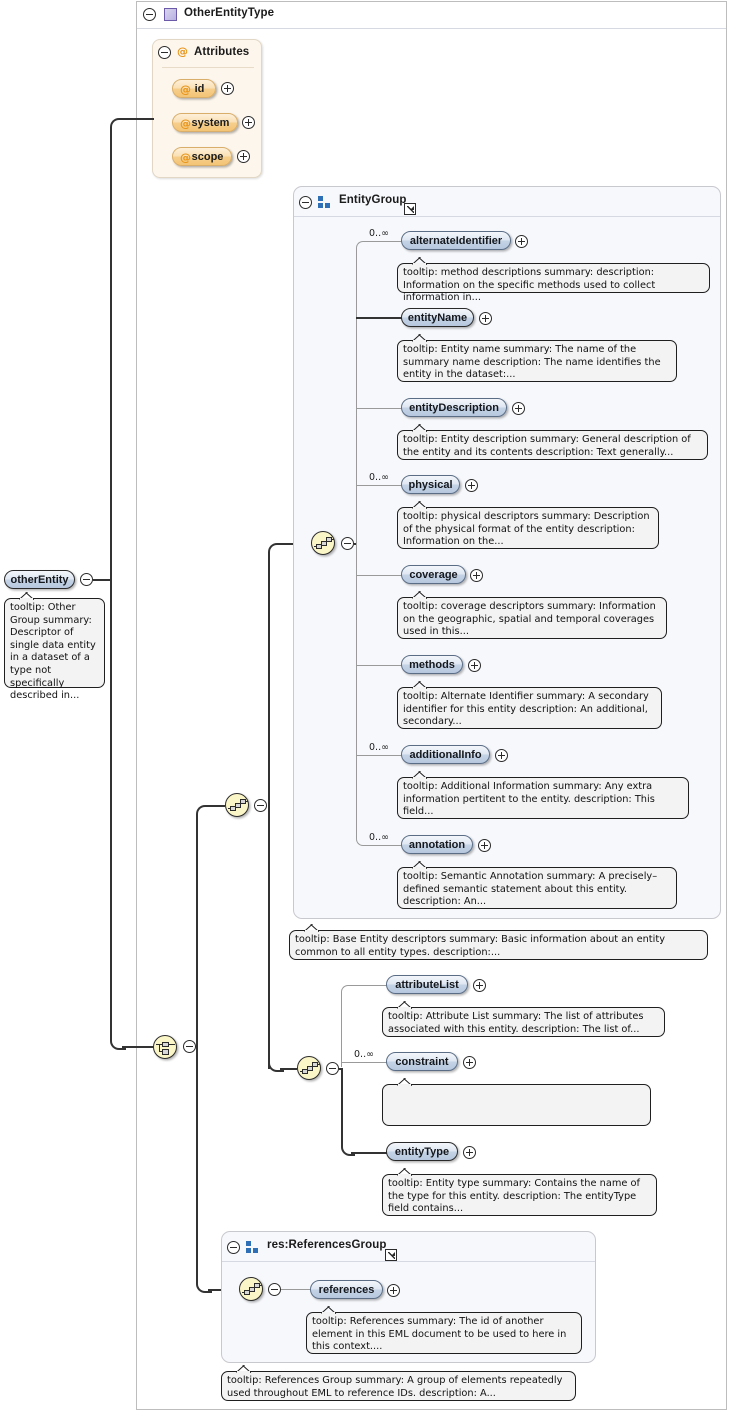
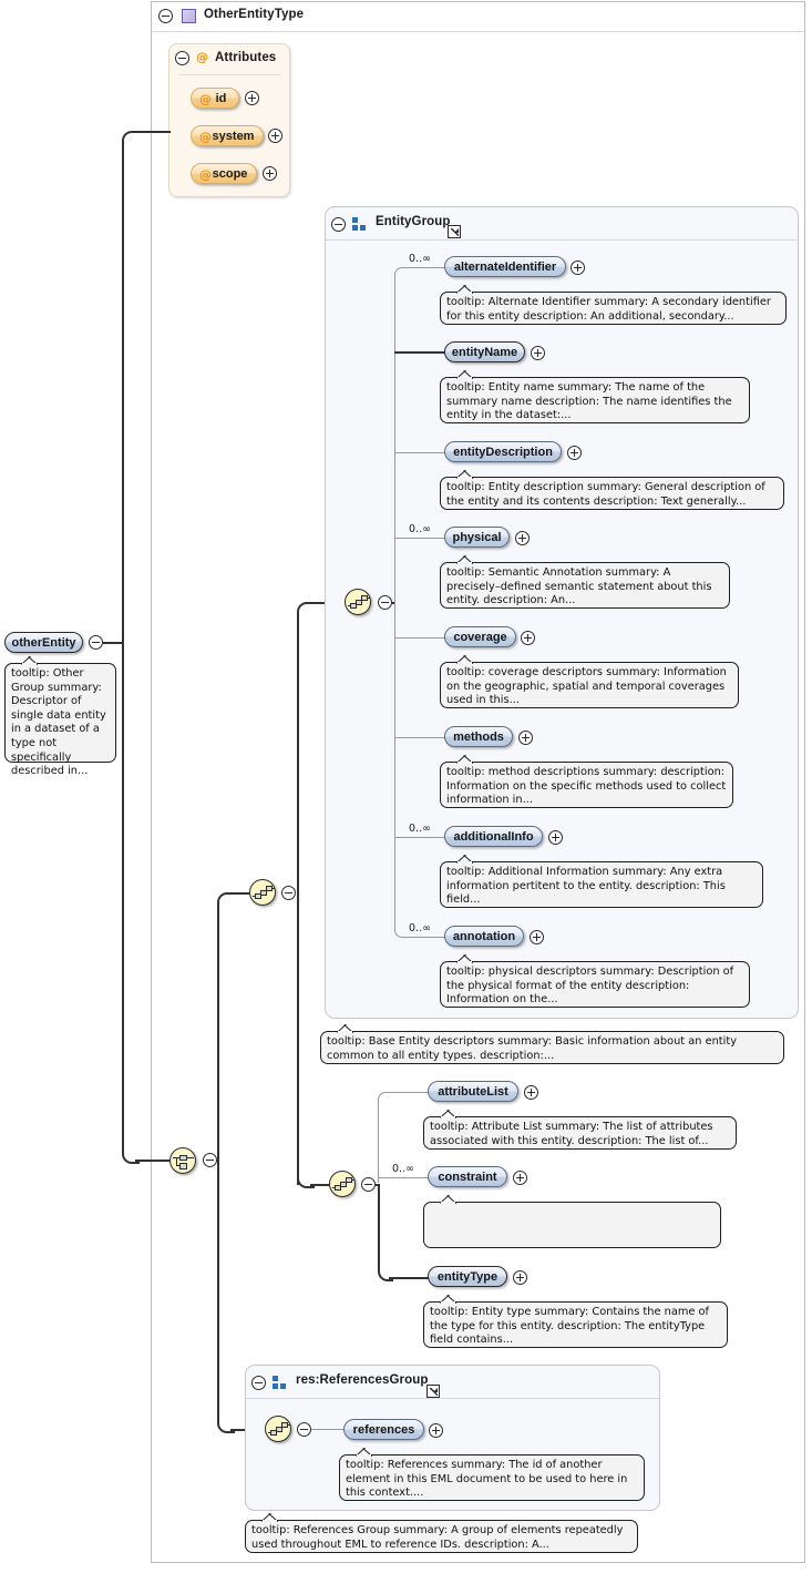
  OtherEntityType
  @
  Attributes
  @
  id
  @
  system
  @
  scope
  otherEntity
  tooltip: Other Group summary: Descriptor of single data entity in a dataset of a type not specifically described in...
  EntityGroup
  0..∞
  alternateIdentifier
- tooltip: method descriptions summary: description: Information on the specific methods used to collect information in...
+ tooltip: Alternate Identifier summary: A secondary identifier for this entity description: An additional, secondary...
  entityName
  tooltip: Entity name summary: The name of the summary name description: The name identifies the entity in the dataset:...
  entityDescription
  tooltip: Entity description summary: General description of the entity and its contents description: Text generally...
  0..∞
  physical
- tooltip: physical descriptors summary: Description of the physical format of the entity description: Information on the...
+ tooltip: Semantic Annotation summary: A precisely–defined semantic statement about this entity. description: An...
  coverage
  tooltip: coverage descriptors summary: Information on the geographic, spatial and temporal coverages used in this...
  methods
- tooltip: Alternate Identifier summary: A secondary identifier for this entity description: An additional, secondary...
+ tooltip: method descriptions summary: description: Information on the specific methods used to collect information in...
  0..∞
  additionalInfo
  tooltip: Additional Information summary: Any extra information pertitent to the entity. description: This field...
  0..∞
  annotation
- tooltip: Semantic Annotation summary: A precisely–defined semantic statement about this entity. description: An...
+ tooltip: physical descriptors summary: Description of the physical format of the entity description: Information on the...
  tooltip: Base Entity descriptors summary: Basic information about an entity common to all entity types. description:...
  attributeList
  tooltip: Attribute List summary: The list of attributes associated with this entity. description: The list of...
  0..∞
  constraint
  entityType
  tooltip: Entity type summary: Contains the name of the type for this entity. description: The entityType field contains...
  res:ReferencesGroup
  references
  tooltip: References summary: The id of another element in this EML document to be used to here in this context....
  tooltip: References Group summary: A group of elements repeatedly used throughout EML to reference IDs. description: A...
